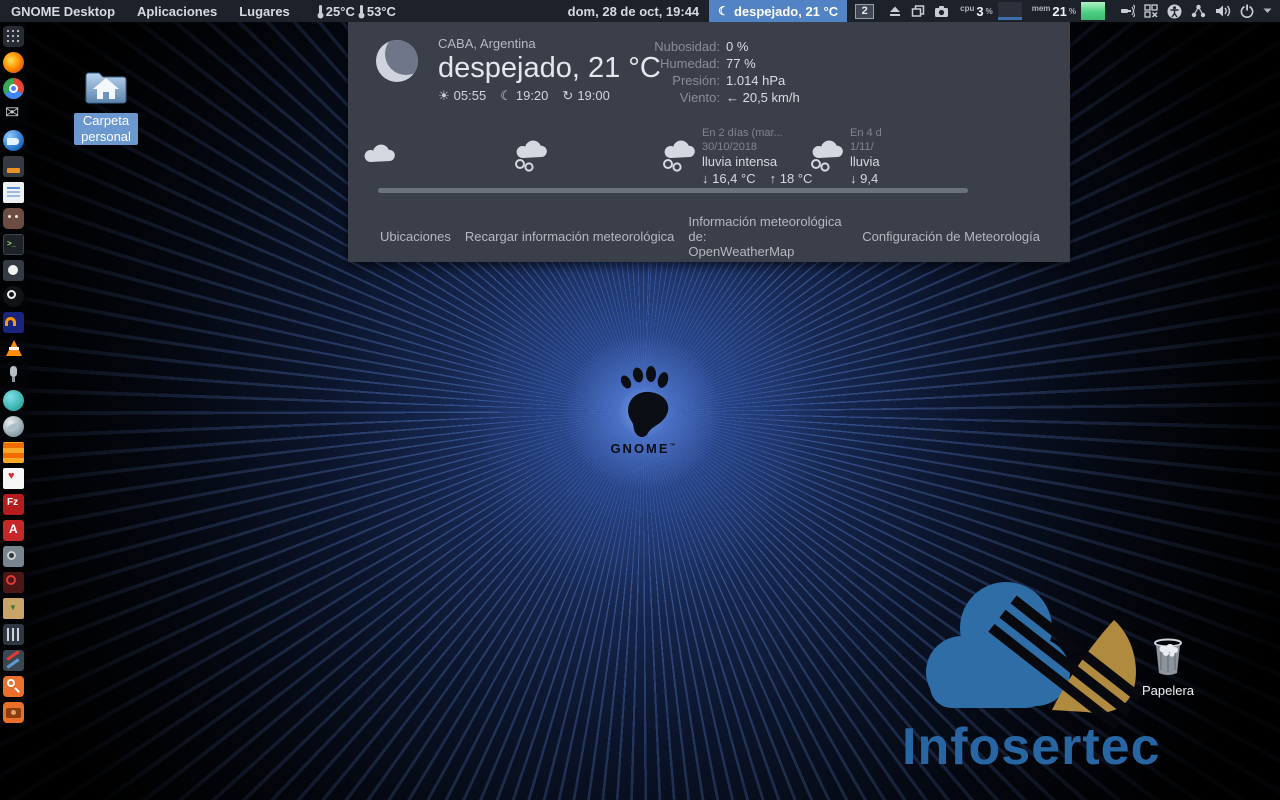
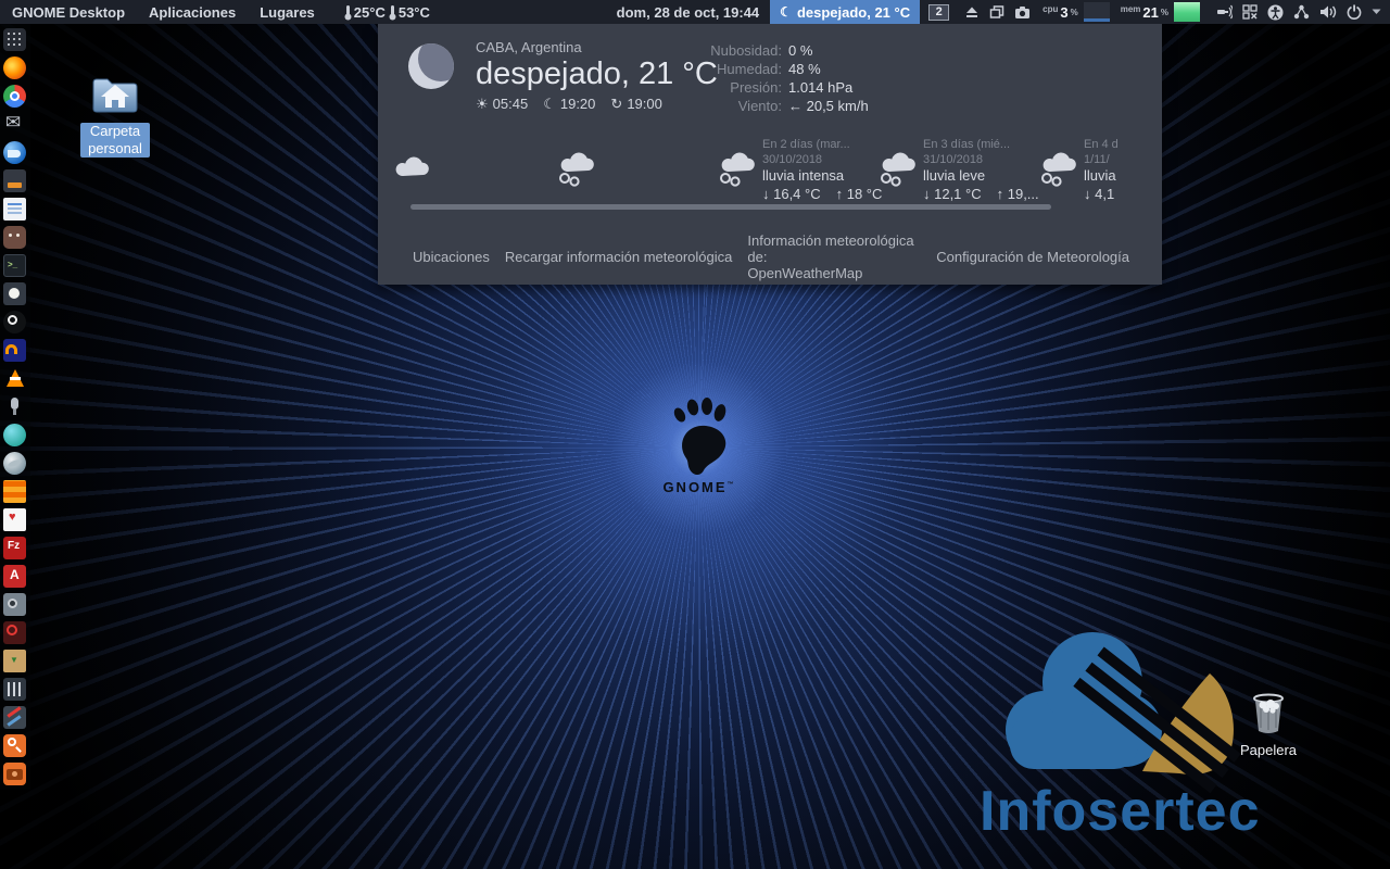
  GNOME
  Infosertec
  GNOME Desktop
  Aplicaciones
  Lugares
  25°C
  53°C
  dom, 28 de oct, 19:44
  ☾
  despejado, 21 °C
  2
  cpu
  3
  %
  mem
  21
  %
  CABA, Argentina
  despejado, 21 °C
- ☀ 05:55
+ ☀ 05:45
  ☾ 19:20
  ↻ 19:00
  Nubosidad:
  0 %
  Humedad:
- 77 %
+ 48 %
  Presión:
  1.014 hPa
  Viento:
  ← 20,5 km/h
  En 2 días (mar...
  30/10/2018
  lluvia intensa
  ↓ 16,4 °C
  ↑ 18 °C
+ En 3 días (mié...
+ 31/10/2018
+ lluvia leve
+ ↓ 12,1 °C
+ ↑ 19,...
  En 4 d
  1/11/
  lluvia
- ↓ 9,4
+ ↓ 4,1
  Ubicaciones
  Recargar información meteorológica
  Información meteorológica de:
  OpenWeatherMap
  Configuración de Meteorología
  Carpeta personal
  Papelera
